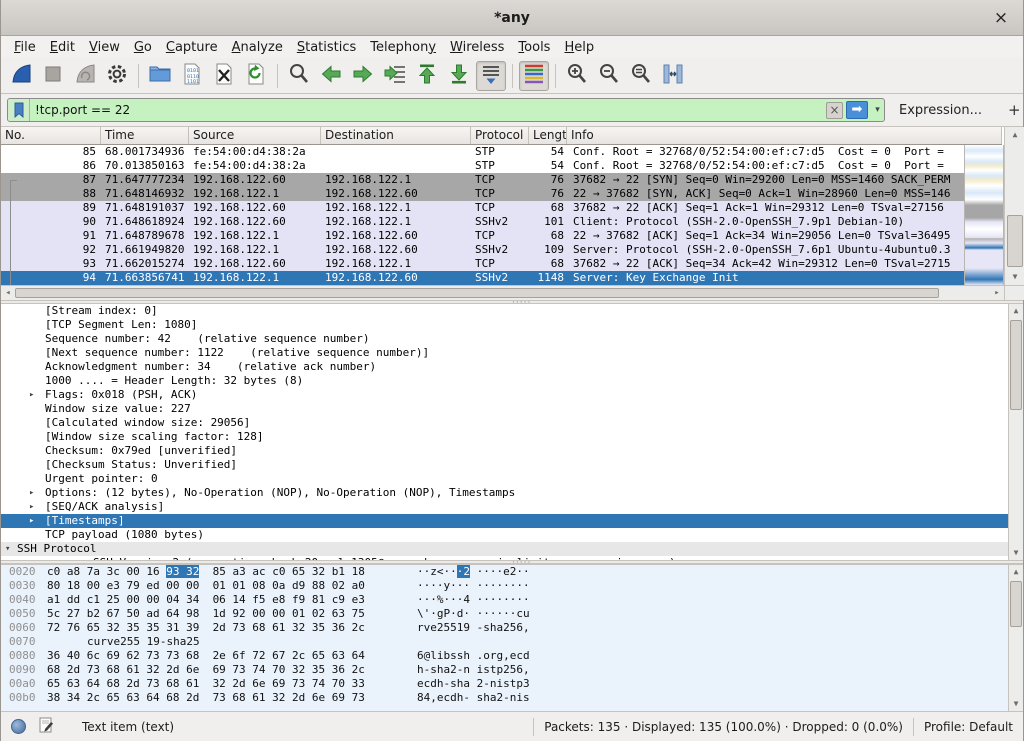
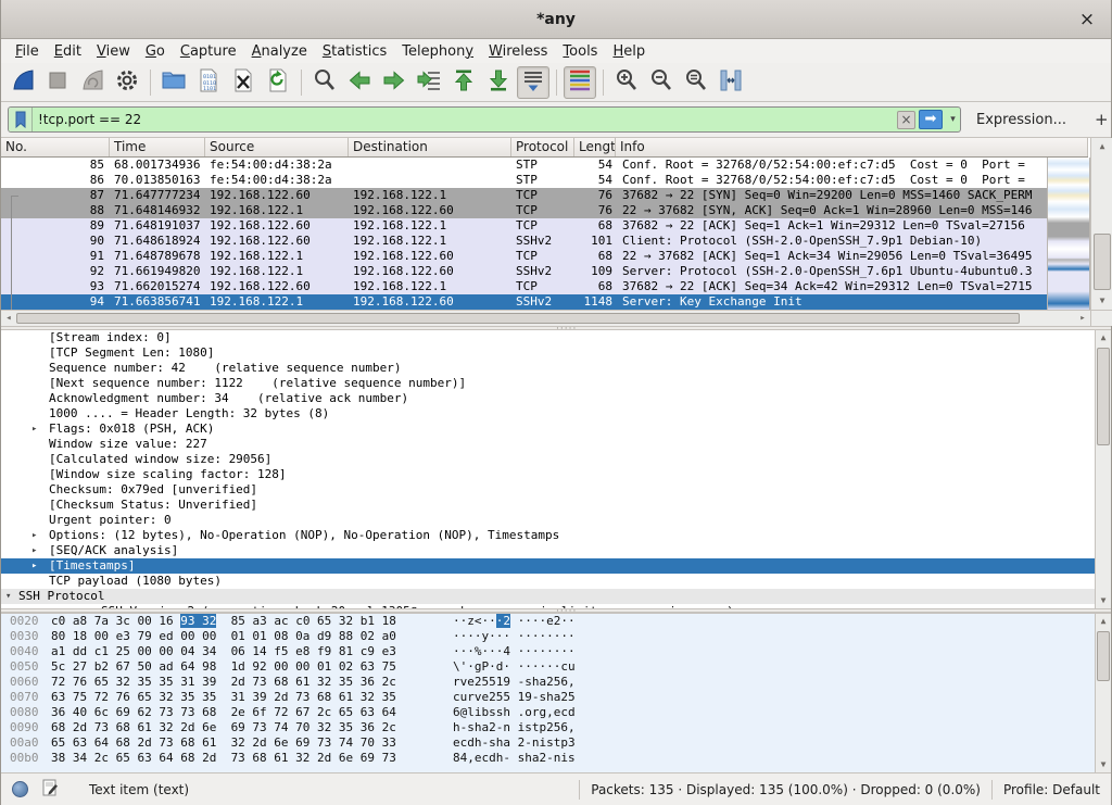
  *any
  ×
  File
  Edit
  View
  Go
  Capture
  Analyze
  Statistics
  Telephony
  Wireless
  Tools
  Help
  !tcp.port == 22
  ×
  ➡
  ▾
  Expression...
  +
  No.
  Time
  Source
  Destination
  Protocol
  Lengt
  Info
  85
  68.001734936
  fe:54:00:d4:38:2a
  STP
  54
  Conf. Root = 32768/0/52:54:00:ef:c7:d5 Cost = 0 Port =
  86
  70.013850163
  fe:54:00:d4:38:2a
  STP
  54
  Conf. Root = 32768/0/52:54:00:ef:c7:d5 Cost = 0 Port =
  87
  71.647777234
  192.168.122.60
  192.168.122.1
  TCP
  76
  37682 → 22 [SYN] Seq=0 Win=29200 Len=0 MSS=1460 SACK_PERM
  88
  71.648146932
  192.168.122.1
  192.168.122.60
  TCP
  76
  22 → 37682 [SYN, ACK] Seq=0 Ack=1 Win=28960 Len=0 MSS=146
  89
  71.648191037
  192.168.122.60
  192.168.122.1
  TCP
  68
  37682 → 22 [ACK] Seq=1 Ack=1 Win=29312 Len=0 TSval=27156
  90
  71.648618924
  192.168.122.60
  192.168.122.1
  SSHv2
  101
  Client: Protocol (SSH-2.0-OpenSSH_7.9p1 Debian-10)
  91
  71.648789678
  192.168.122.1
  192.168.122.60
  TCP
  68
  22 → 37682 [ACK] Seq=1 Ack=34 Win=29056 Len=0 TSval=36495
  92
  71.661949820
  192.168.122.1
  192.168.122.60
  SSHv2
  109
  Server: Protocol (SSH-2.0-OpenSSH_7.6p1 Ubuntu-4ubuntu0.3
  93
  71.662015274
  192.168.122.60
  192.168.122.1
  TCP
  68
  37682 → 22 [ACK] Seq=34 Ack=42 Win=29312 Len=0 TSval=2715
  94
  71.663856741
  192.168.122.1
  192.168.122.60
  SSHv2
  1148
  Server: Key Exchange Init
  ▲
  ▼
  ◂
  ▸
  ·····
  ▲
  ▼
  [Stream index: 0]
  [TCP Segment Len: 1080]
  Sequence number: 42 (relative sequence number)
  [Next sequence number: 1122 (relative sequence number)]
  Acknowledgment number: 34 (relative ack number)
  1000 .... = Header Length: 32 bytes (8)
  ▸
  Flags: 0x018 (PSH, ACK)
  Window size value: 227
  [Calculated window size: 29056]
  [Window size scaling factor: 128]
  Checksum: 0x79ed [unverified]
  [Checksum Status: Unverified]
  Urgent pointer: 0
  ▸
  Options: (12 bytes), No-Operation (NOP), No-Operation (NOP), Timestamps
  ▸
  [SEQ/ACK analysis]
  ▸
  [Timestamps]
  TCP payload (1080 bytes)
  ▾
  SSH Protocol
  ·····
  ▲
  ▼
  0020
  c0 a8 7a 3c 00 16 93 32 85 a3 ac c0 65 32 b1 18
  ··z<···2 ····e2··
  0030
  80 18 00 e3 79 ed 00 00 01 01 08 0a d9 88 02 a0
  ····y··· ········
  0040
  a1 dd c1 25 00 00 04 34 06 14 f5 e8 f9 81 c9 e3
  ···%···4 ········
  0050
  5c 27 b2 67 50 ad 64 98 1d 92 00 00 01 02 63 75
  \'·gP·d· ······cu
  0060
  72 76 65 32 35 35 31 39 2d 73 68 61 32 35 36 2c
  rve25519 -sha256,
  0070
+ 63 75 72 76 65 32 35 35 31 39 2d 73 68 61 32 35
  curve255 19-sha25
  0080
  36 40 6c 69 62 73 73 68 2e 6f 72 67 2c 65 63 64
  6@libssh .org,ecd
  0090
  68 2d 73 68 61 32 2d 6e 69 73 74 70 32 35 36 2c
  h-sha2-n istp256,
  00a0
  65 63 64 68 2d 73 68 61 32 2d 6e 69 73 74 70 33
  ecdh-sha 2-nistp3
  00b0
  38 34 2c 65 63 64 68 2d 73 68 61 32 2d 6e 69 73
  84,ecdh- sha2-nis
  Text item (text)
  Packets: 135 · Displayed: 135 (100.0%) · Dropped: 0 (0.0%)
  Profile: Default
